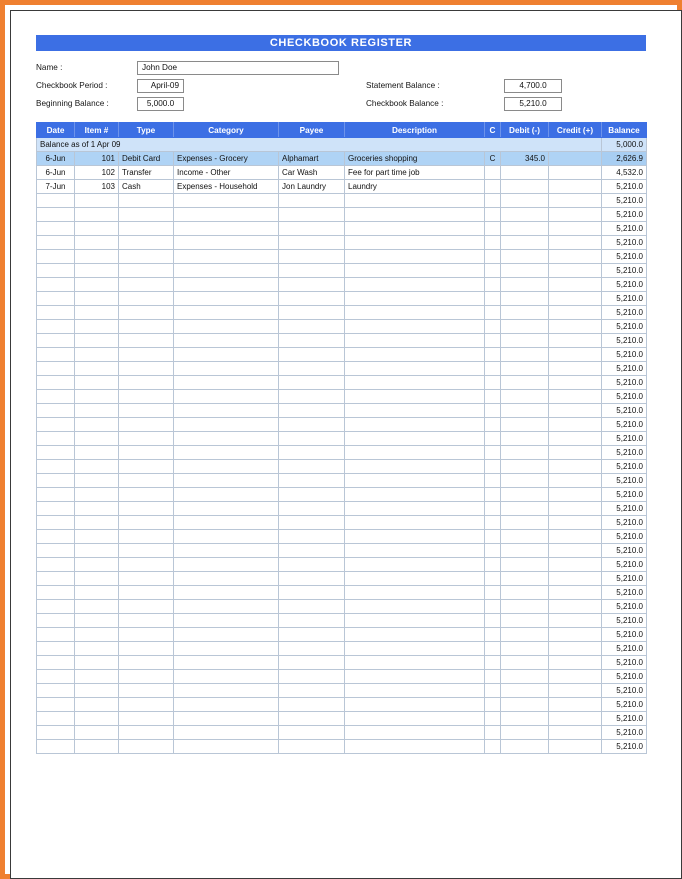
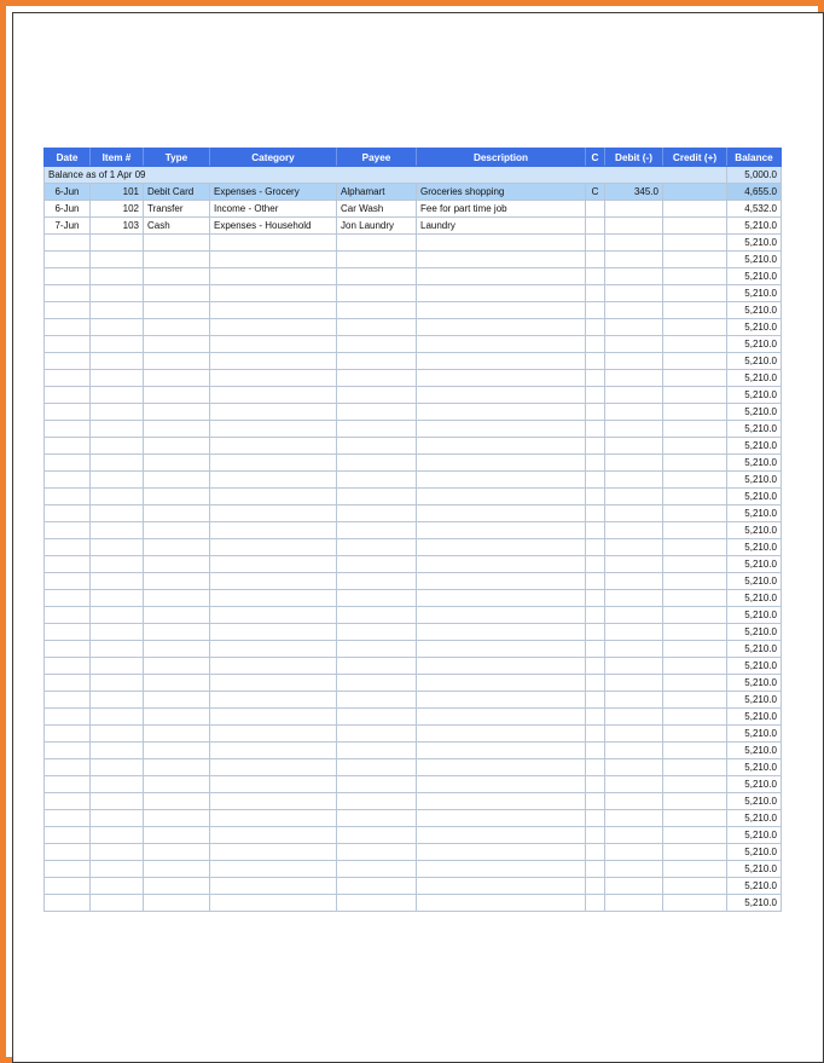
- CHECKBOOK REGISTER
- Name :
- John Doe
- Checkbook Period :
- April-09
- Beginning Balance :
- 5,000.0
- Statement Balance :
- 4,700.0
- Checkbook Balance :
- 5,210.0
  Date	Item #	Type	Category	Payee	Description	C	Debit (-)	Credit (+)	Balance
  Balance as of 1 Apr 09	5,000.0
- 6-Jun	101	Debit Card	Expenses - Grocery	Alphamart	Groceries shopping	C	345.0		2,626.9
+ 6-Jun	101	Debit Card	Expenses - Grocery	Alphamart	Groceries shopping	C	345.0		4,655.0
  6-Jun	102	Transfer	Income - Other	Car Wash	Fee for part time job				4,532.0
  7-Jun	103	Cash	Expenses - Household	Jon Laundry	Laundry				5,210.0
  									5,210.0
  									5,210.0
  									5,210.0
  									5,210.0
  									5,210.0
  									5,210.0
  									5,210.0
  									5,210.0
  									5,210.0
  									5,210.0
  									5,210.0
  									5,210.0
  									5,210.0
  									5,210.0
  									5,210.0
  									5,210.0
  									5,210.0
  									5,210.0
  									5,210.0
  									5,210.0
  									5,210.0
  									5,210.0
  									5,210.0
  									5,210.0
  									5,210.0
  									5,210.0
  									5,210.0
  									5,210.0
  									5,210.0
  									5,210.0
  									5,210.0
  									5,210.0
  									5,210.0
  									5,210.0
  									5,210.0
  									5,210.0
  									5,210.0
  									5,210.0
  									5,210.0
  									5,210.0
